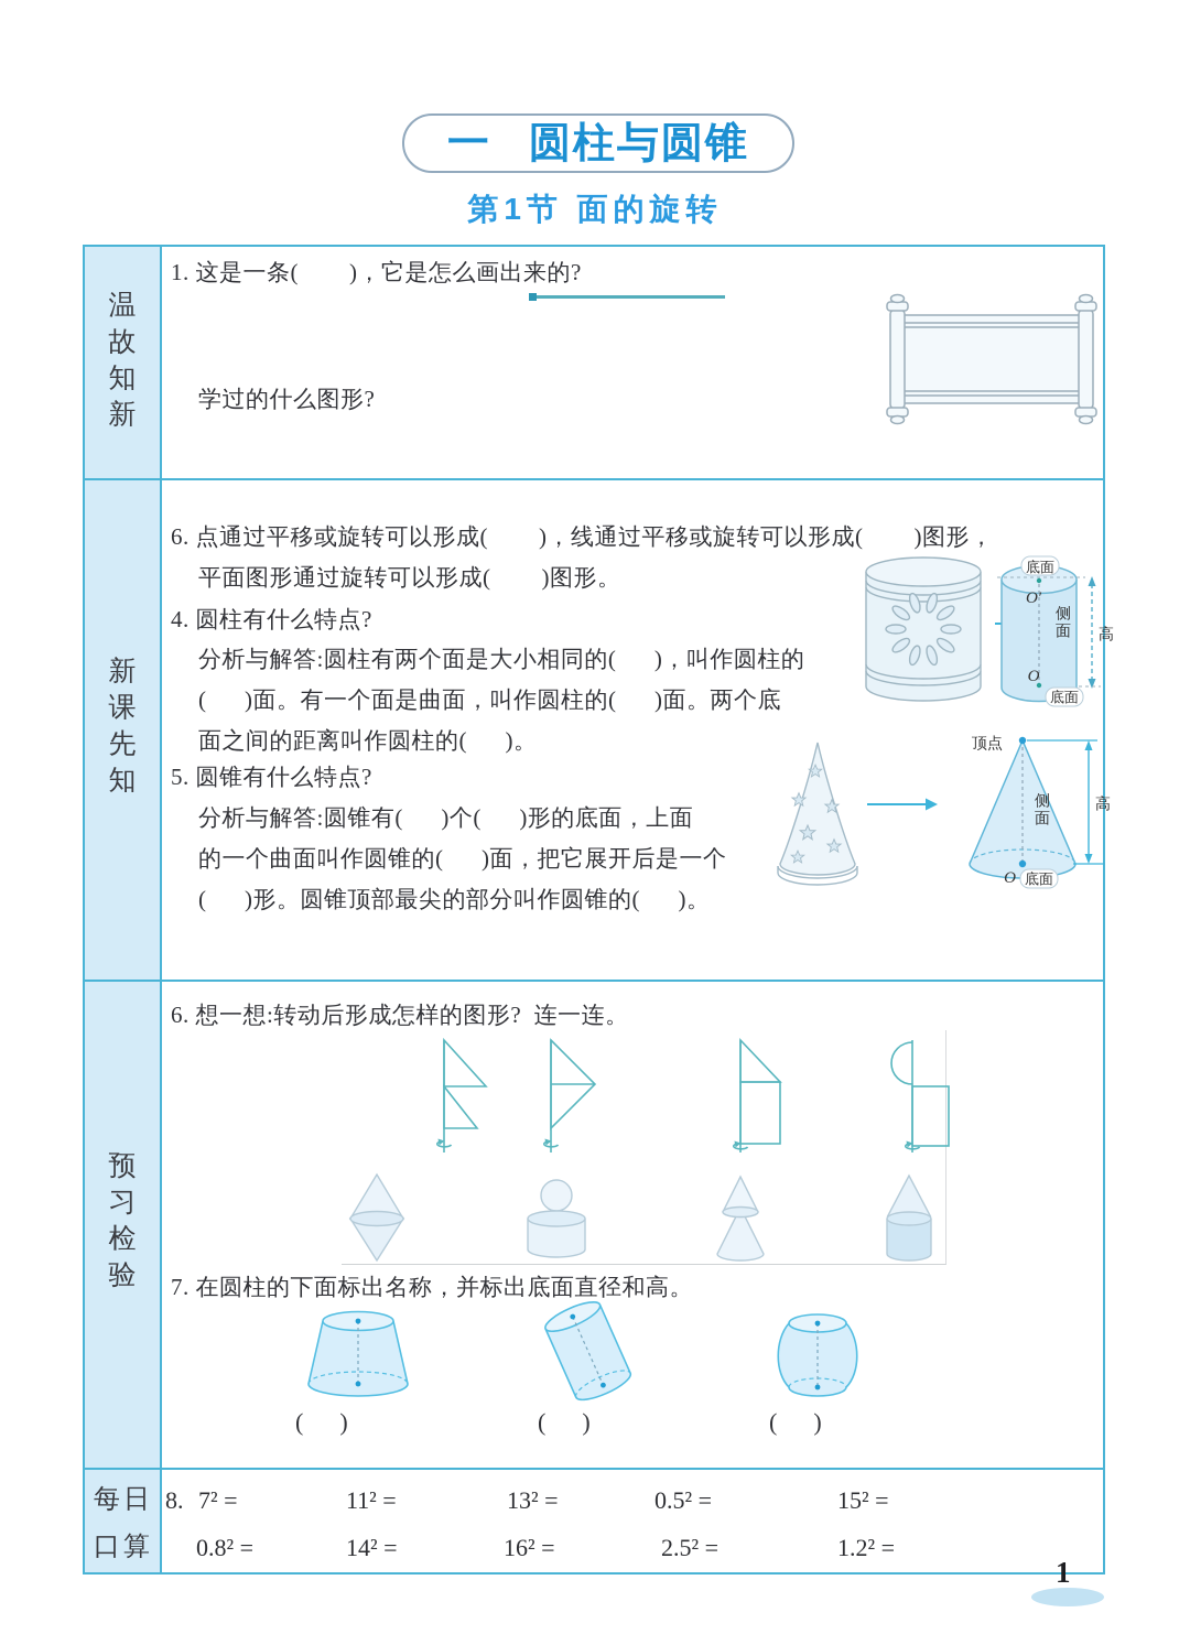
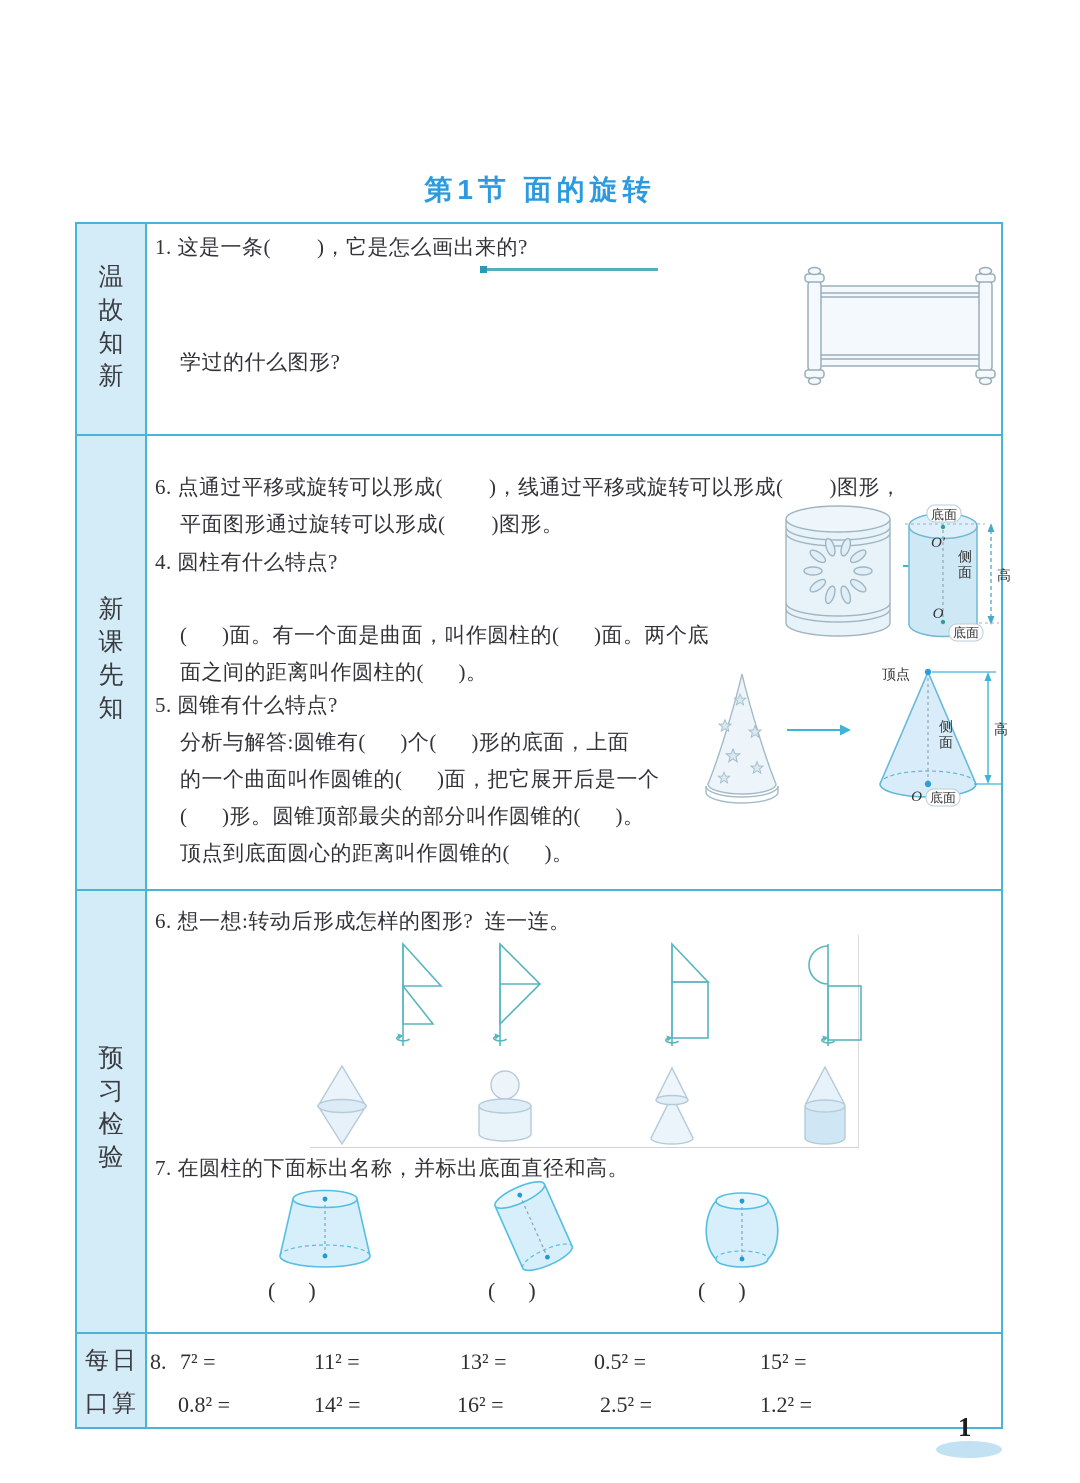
- 一
- 圆柱与圆锥
  第1节 面的旋转
  温故知新
  新课先知
  预习检验
  每日
  口算
  1. 这是一条( )，它是怎么画出来的?
  学过的什么图形?
  6. 点通过平移或旋转可以形成( )，线通过平移或旋转可以形成( )图形，
  平面图形通过旋转可以形成( )图形。
  4. 圆柱有什么特点?
- 分析与解答:圆柱有两个面是大小相同的( )，叫作圆柱的
  ( )面。有一个面是曲面，叫作圆柱的( )面。两个底
  面之间的距离叫作圆柱的( )。
  5. 圆锥有什么特点?
  分析与解答:圆锥有( )个( )形的底面，上面
  的一个曲面叫作圆锥的( )面，把它展开后是一个
  ( )形。圆锥顶部最尖的部分叫作圆锥的( )。
+ 顶点到底面圆心的距离叫作圆锥的( )。
  底面
  O′
  O
  底面
  高
  侧面
  顶点
  O
  底面
  高
  侧面
  6. 想一想:转动后形成怎样的图形? 连一连。
  7. 在圆柱的下面标出名称，并标出底面直径和高。
  ( )
  ( )
  ( )
  8.
  7² =
  11² =
  13² =
  0.5² =
  15² =
  0.8² =
  14² =
  16² =
  2.5² =
  1.2² =
  1
